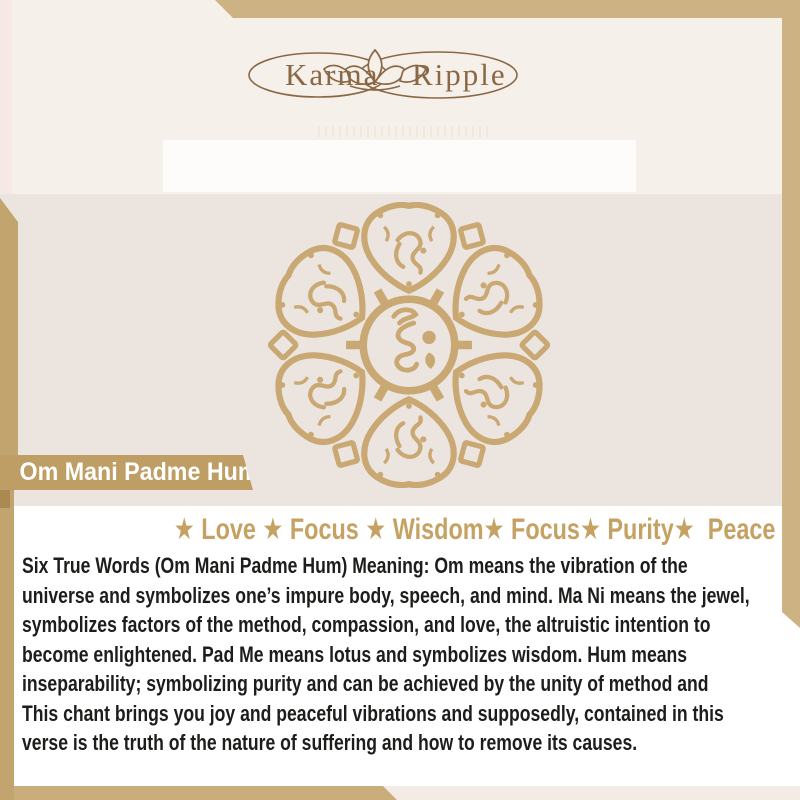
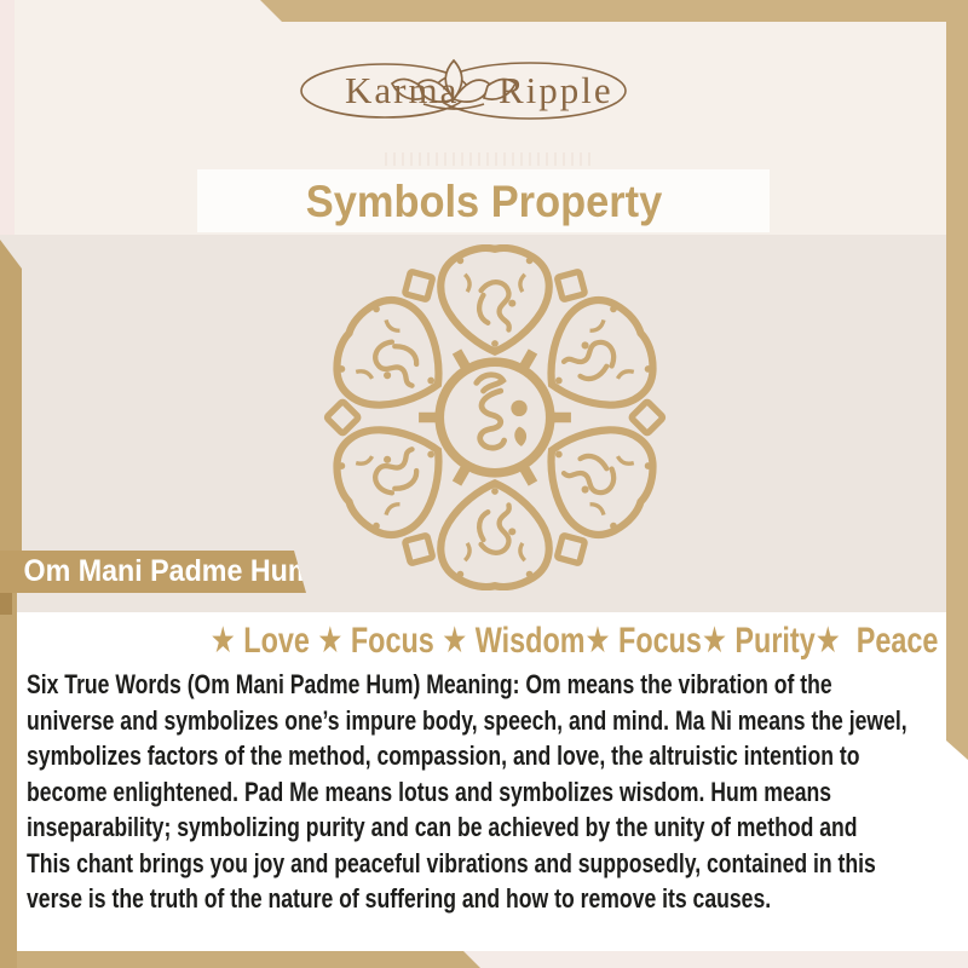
  Karma
  Ripple
+ Symbols Property
  Om Mani Padme Hu
  ★ Love ★ Focus ★ Wisdom★ Focus★ Purity★ Peace
  Six True Words (Om Mani Padme Hum) Meaning: Om means the vibration of the
  universe and symbolizes one’s impure body, speech, and mind. Ma Ni means the jewel,
  symbolizes factors of the method, compassion, and love, the altruistic intention to
  become enlightened. Pad Me means lotus and symbolizes wisdom. Hum means
  inseparability; symbolizing purity and can be achieved by the unity of method and
  This chant brings you joy and peaceful vibrations and supposedly, contained in this
  verse is the truth of the nature of suffering and how to remove its causes.
